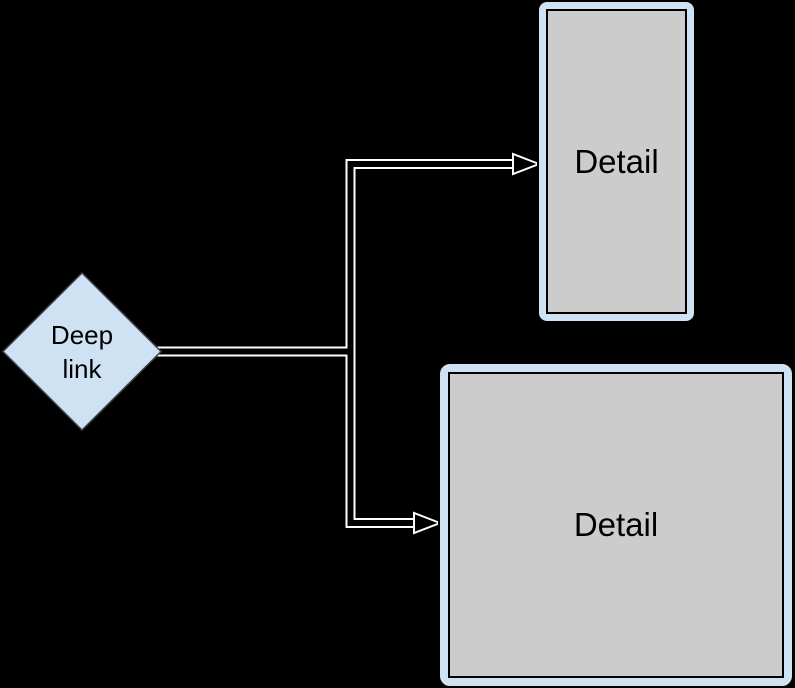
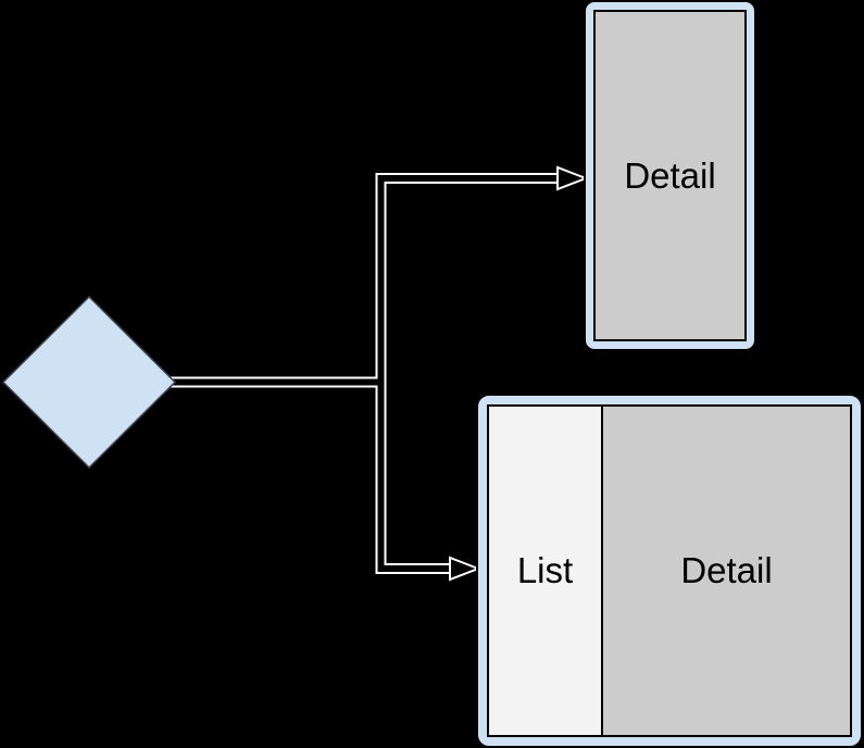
- Deep link
  Detail
+ List
  Detail
